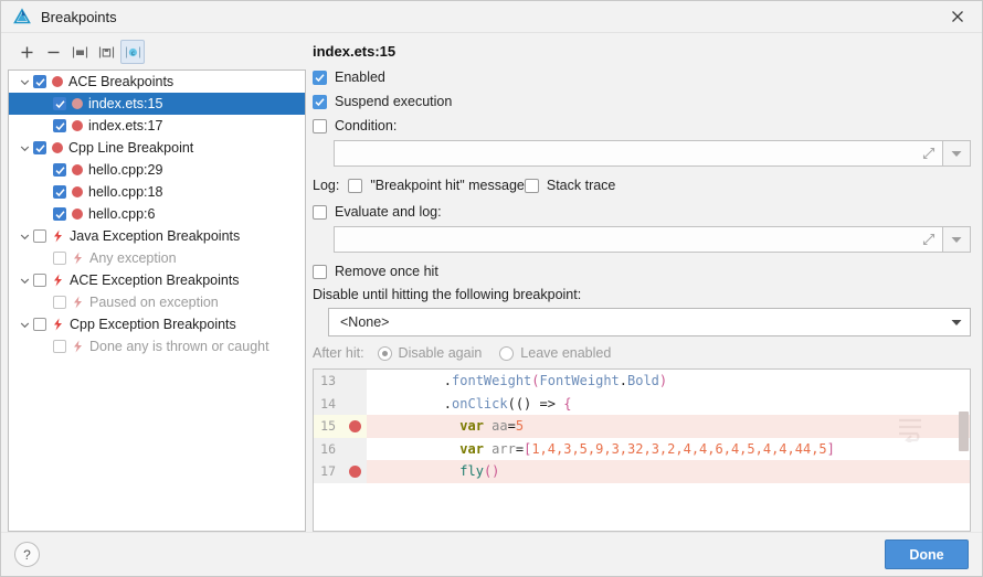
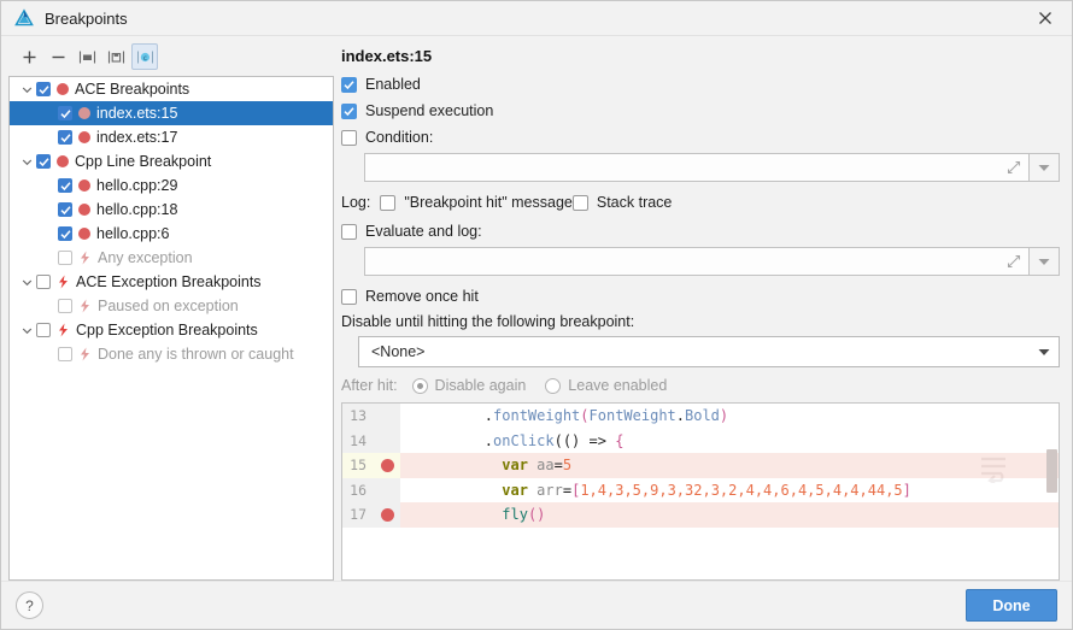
  Breakpoints
  ACE Breakpoints
  index.ets:15
  index.ets:17
  Cpp Line Breakpoint
  hello.cpp:29
  hello.cpp:18
  hello.cpp:6
- Java Exception Breakpoints
  Any exception
  ACE Exception Breakpoints
  Paused on exception
  Cpp Exception Breakpoints
  Done any is thrown or caught
  index.ets:15
  Enabled
  Suspend execution
  Condition:
  Log:
  "Breakpoint hit" message
  Stack trace
  Evaluate and log:
  Remove once hit
  Disable until hitting the following breakpoint:
  <None>
  After hit:
  Disable again
  Leave enabled
  13
  .fontWeight(FontWeight.Bold)
  14
  .onClick(() => {
  15
  var aa=5
  16
  var arr=[1,4,3,5,9,3,32,3,2,4,4,6,4,5,4,4,44,5]
  17
  fly()
  ?
  Done
